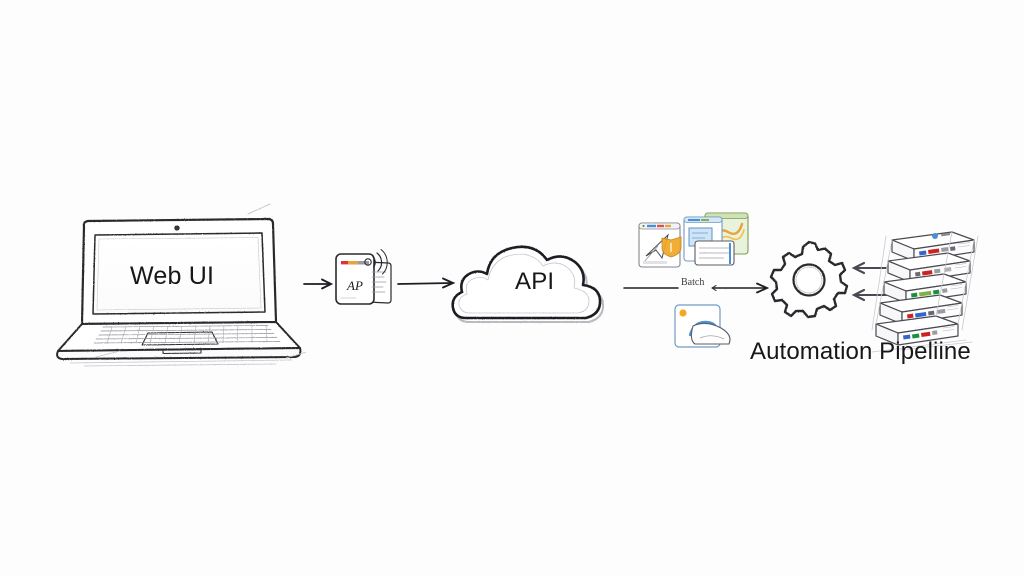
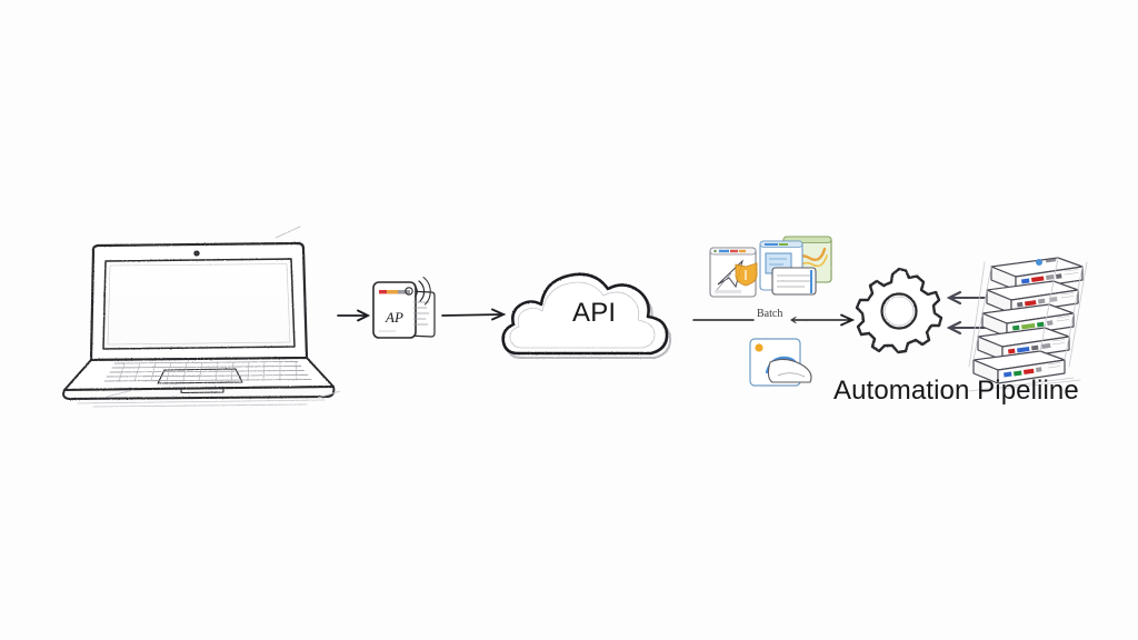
  AP
- Web UI
  API
  Batch
  Automation Pipeliine
